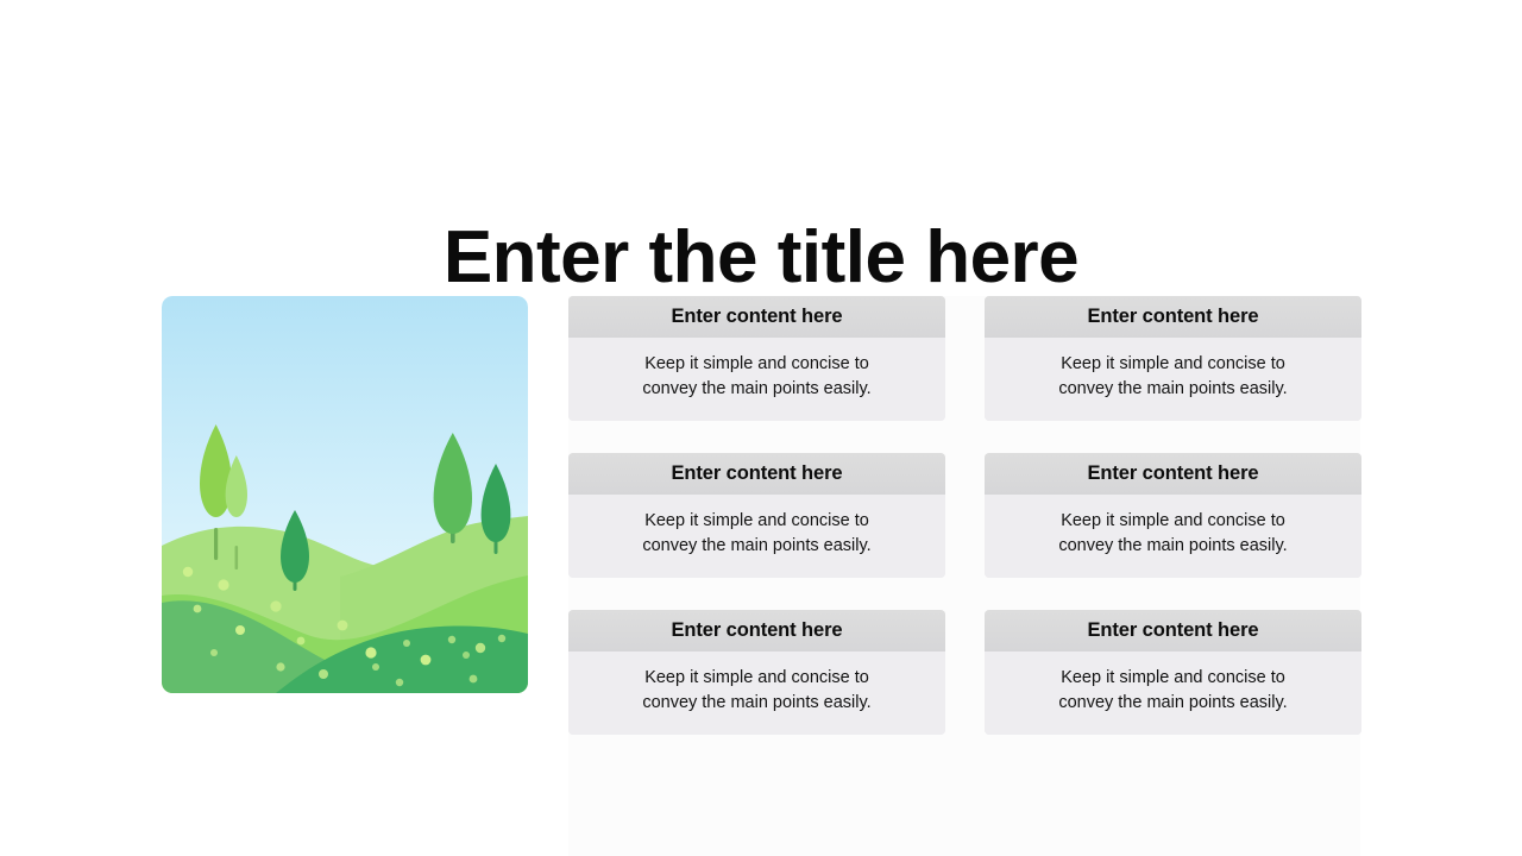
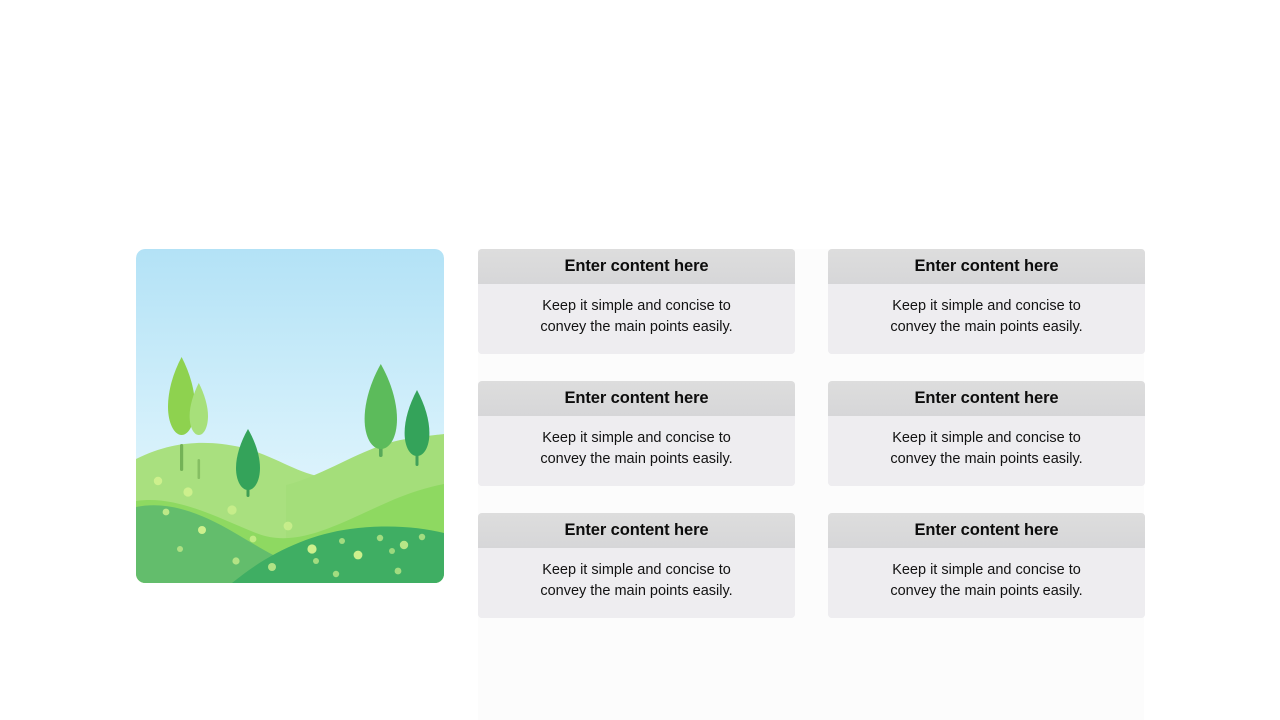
- Enter the title here
  Enter content here
  Keep it simple and concise to
  convey the main points easily.
  Enter content here
  Keep it simple and concise to
  convey the main points easily.
  Enter content here
  Keep it simple and concise to
  convey the main points easily.
  Enter content here
  Keep it simple and concise to
  convey the main points easily.
  Enter content here
  Keep it simple and concise to
  convey the main points easily.
  Enter content here
  Keep it simple and concise to
  convey the main points easily.
